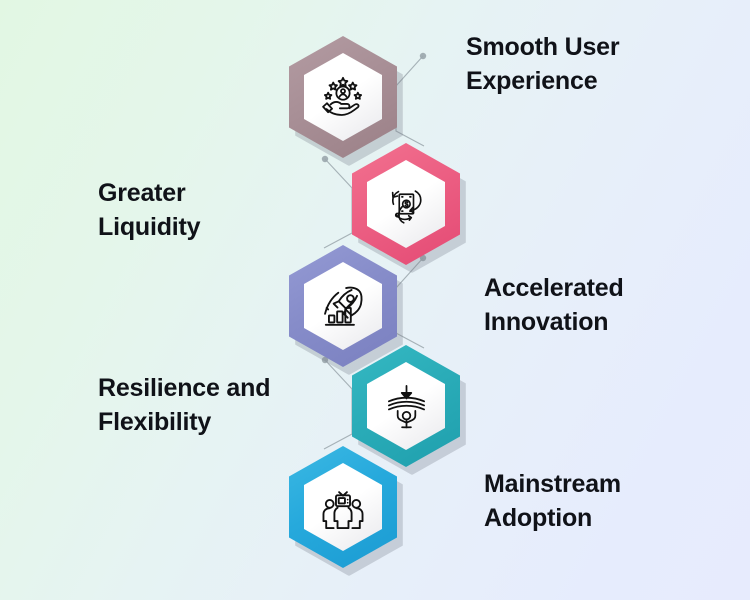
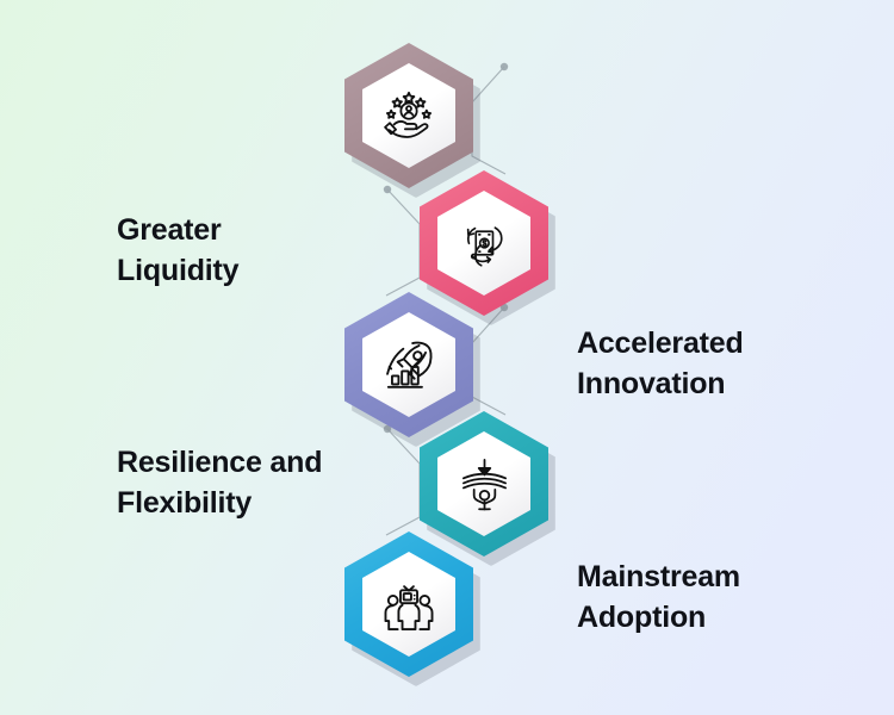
- Smooth User
- Experience
  Greater
  Liquidity
  Accelerated
  Innovation
  Resilience and
  Flexibility
  Mainstream
  Adoption
